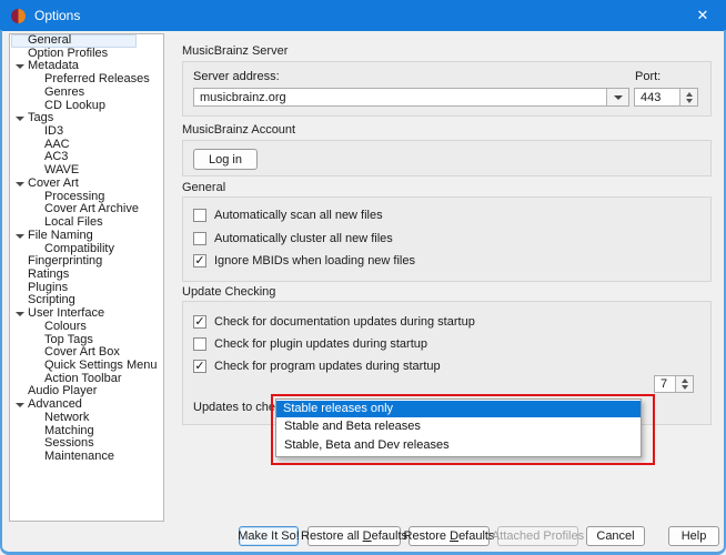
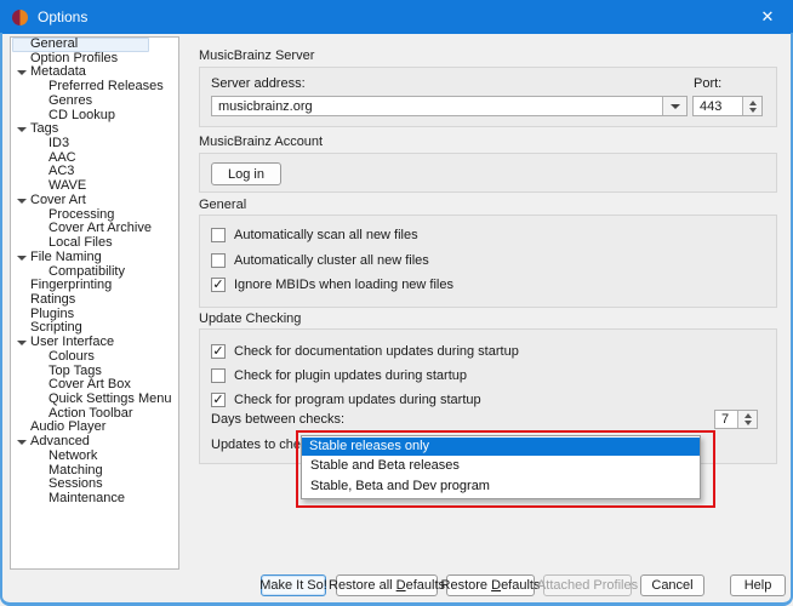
  Options
  ✕
  General
  Option Profiles
  Metadata
  Preferred Releases
  Genres
  CD Lookup
  Tags
  ID3
  AAC
  AC3
  WAVE
  Cover Art
  Processing
  Cover Art Archive
  Local Files
  File Naming
  Compatibility
  Fingerprinting
  Ratings
  Plugins
  Scripting
  User Interface
  Colours
  Top Tags
  Cover Art Box
  Quick Settings Menu
  Action Toolbar
  Audio Player
  Advanced
  Network
  Matching
  Sessions
  Maintenance
  MusicBrainz Server
  Server address:
  musicbrainz.org
  Port:
  443
  MusicBrainz Account
  Log in
  General
  Automatically scan all new files
  Automatically cluster all new files
  ✓
  Ignore MBIDs when loading new files
  Update Checking
  ✓
  Check for documentation updates during startup
  Check for plugin updates during startup
  ✓
  Check for program updates during startup
+ Days between checks:
  7
  Updates to che
  Stable releases only
  Stable and Beta releases
- Stable, Beta and Dev releases
+ Stable, Beta and Dev program
  Make It So!
  Restore all
  D
  efaults
  Restore
  D
  efaults
  Attached Profiles
  Cancel
  Help
